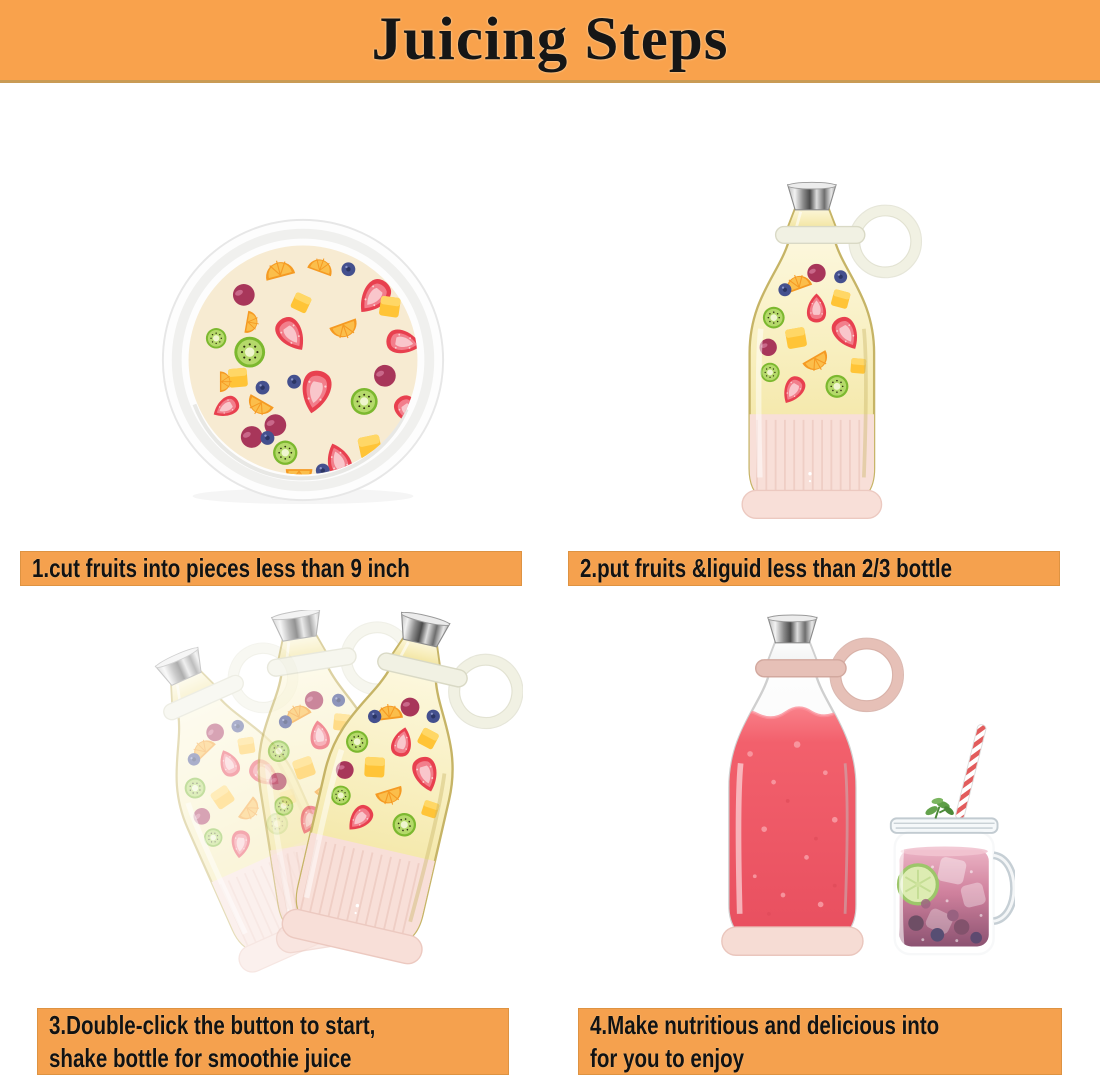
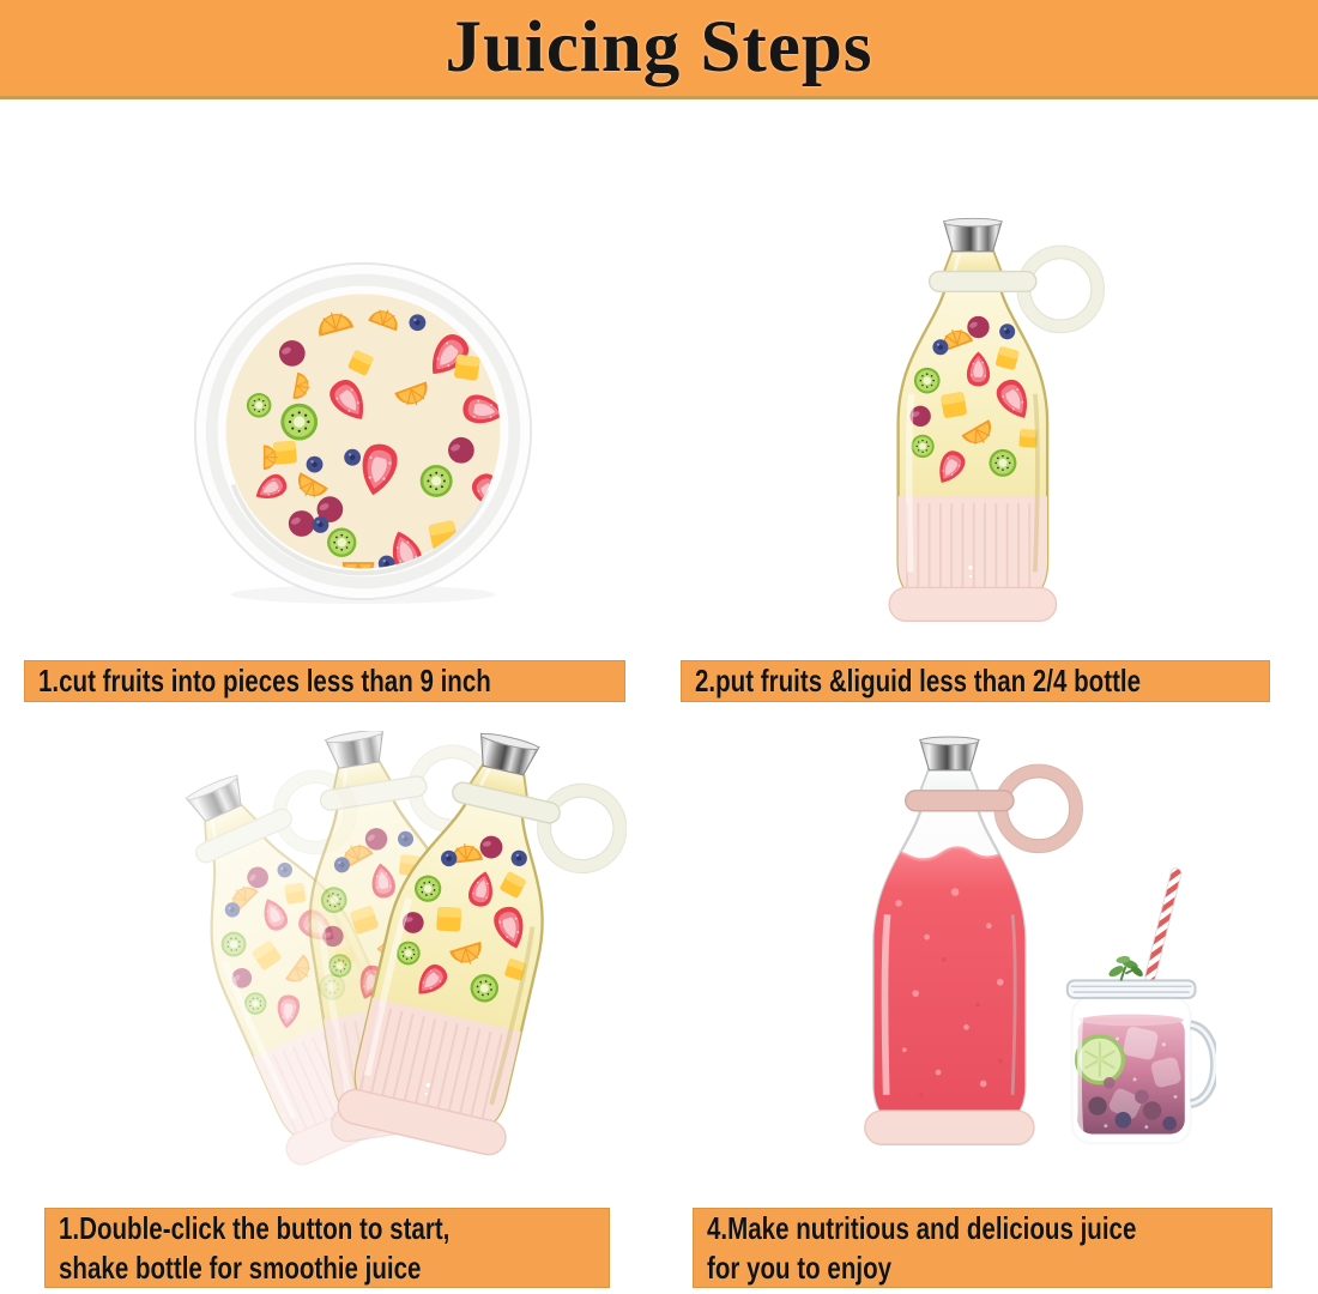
  Juicing Steps
  1.cut fruits into pieces less than 9 inch
- 2.put fruits &liguid less than 2/3 bottle
+ 2.put fruits &liguid less than 2/4 bottle
- 3.Double-click the button to start,
+ 1.Double-click the button to start,
  shake bottle for smoothie juice
- 4.Make nutritious and delicious into
+ 4.Make nutritious and delicious juice
  for you to enjoy
